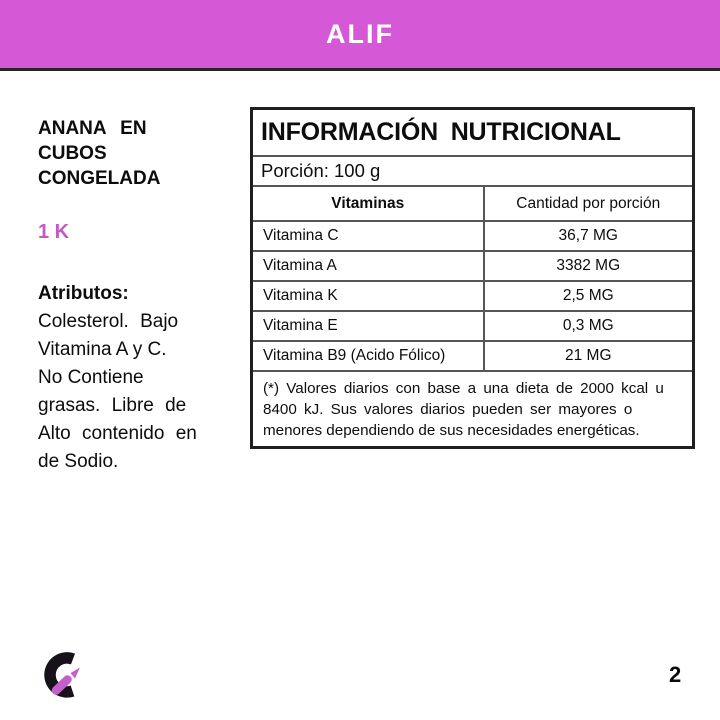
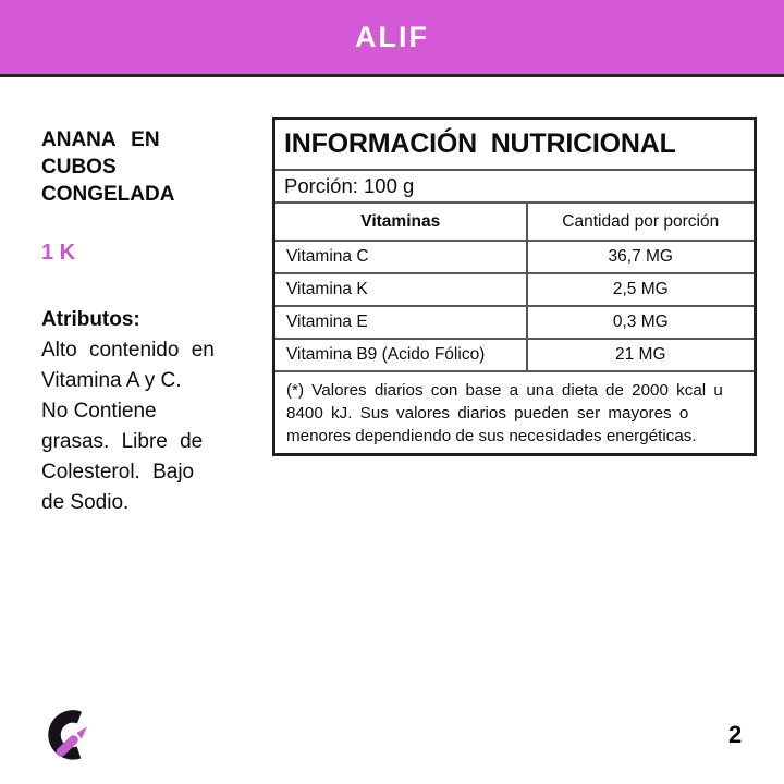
  ALIF
  ANANA EN
  CUBOS
  CONGELADA
  1 K
  Atributos:
- Colesterol. Bajo
+ Alto contenido en
  Vitamina A y C.
  No Contiene
  grasas. Libre de
- Alto contenido en
+ Colesterol. Bajo
  de Sodio.
  INFORMACIÓN NUTRICIONAL
  Porción: 100 g
  Vitaminas	Cantidad por porción
  Vitamina C	36,7 MG
- Vitamina A	3382 MG
  Vitamina K	2,5 MG
  Vitamina E	0,3 MG
  Vitamina B9 (Acido Fólico)	21 MG
  (*) Valores diarios con base a una dieta de 2000 kcal u 8400 kJ. Sus valores diarios pueden ser mayores o menores dependiendo de sus necesidades energéticas.
  2
